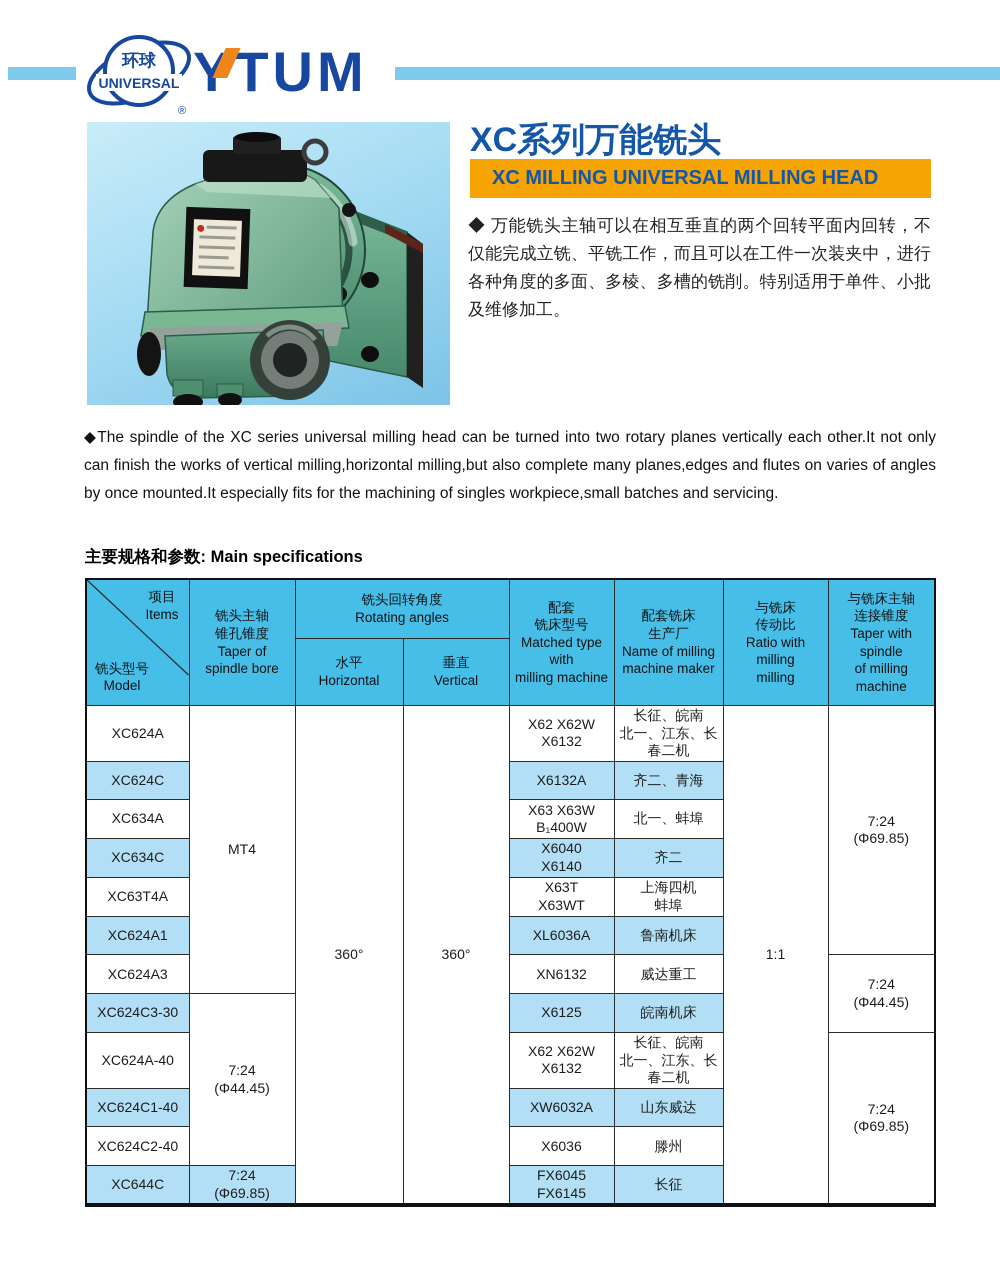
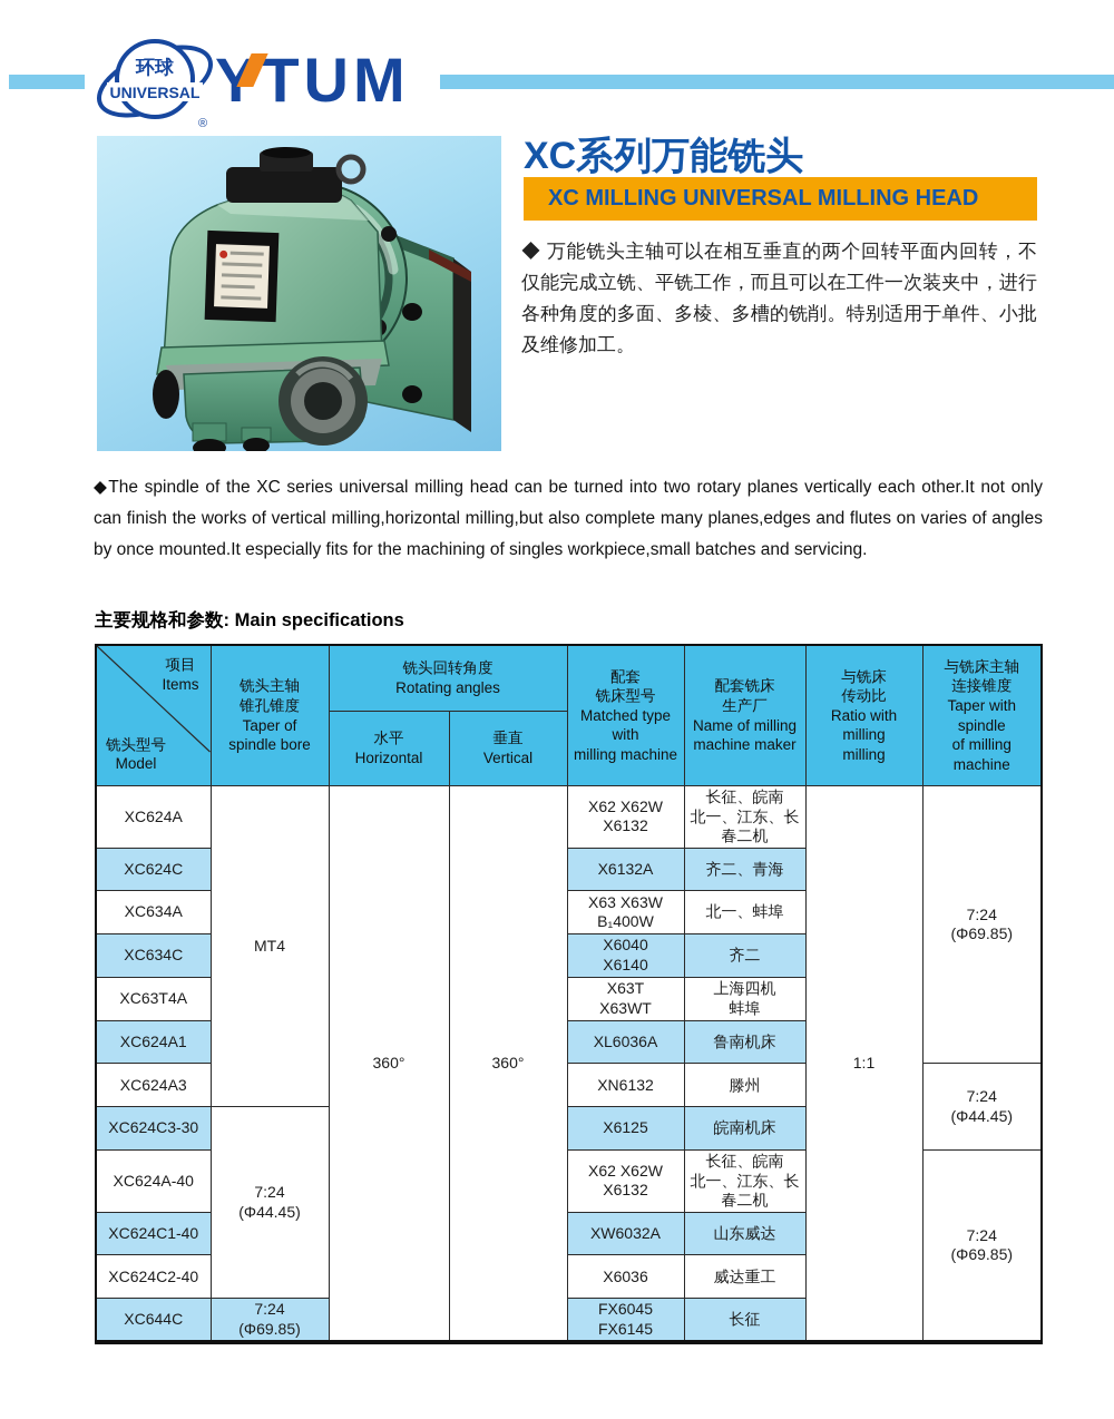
  环球
  UNIVERSAL
  ®
  YTUM
  XC系列万能铣头
  XC MILLING UNIVERSAL MILLING HEAD
  ◆ 万能铣头主轴可以在相互垂直的两个回转平面内回转，不仅能完成立铣、平铣工作，而且可以在工件一次装夹中，进行各种角度的多面、多棱、多槽的铣削。特别适用于单件、小批及维修加工。
  ◆The spindle of the XC series universal milling head can be turned into two rotary planes vertically each other.It not only can finish the works of vertical milling,horizontal milling,but also complete many planes,edges and flutes on varies of angles by once mounted.It especially fits for the machining of singles workpiece,small batches and servicing.
  主要规格和参数: Main specifications
  项目 Items 铣头型号 Model	铣头主轴 锥孔锥度 Taper of spindle bore	铣头回转角度 Rotating angles	配套 铣床型号 Matched type with milling machine	配套铣床 生产厂 Name of milling machine maker	与铣床 传动比 Ratio with milling milling	与铣床主轴 连接锥度 Taper with spindle of milling machine
  水平 Horizontal	垂直 Vertical
  XC624A	MT4	360°	360°	X62 X62W X6132	长征、皖南 北一、江东、长春二机	1:1	7:24 (Φ69.85)
  XC624C	X6132A	齐二、青海
  XC634A	X63 X63W B₁400W	北一、蚌埠
  XC634C	X6040 X6140	齐二
  XC63T4A	X63T X63WT	上海四机 蚌埠
  XC624A1	XL6036A	鲁南机床
- XC624A3	XN6132	威达重工	7:24 (Φ44.45)
+ XC624A3	XN6132	滕州	7:24 (Φ44.45)
  XC624C3-30	7:24 (Φ44.45)	X6125	皖南机床
  XC624A-40	X62 X62W X6132	长征、皖南 北一、江东、长春二机	7:24 (Φ69.85)
  XC624C1-40	XW6032A	山东威达
- XC624C2-40	X6036	滕州
+ XC624C2-40	X6036	威达重工
  XC644C	7:24 (Φ69.85)	FX6045 FX6145	长征
